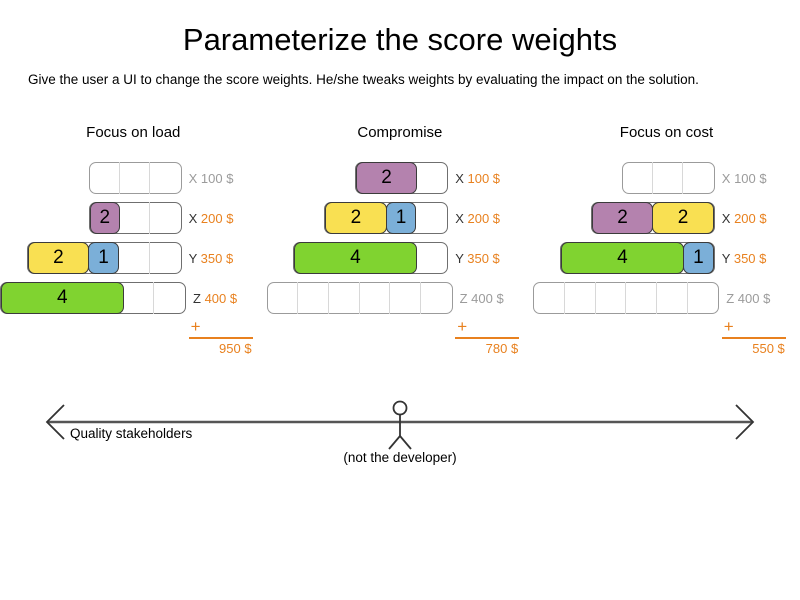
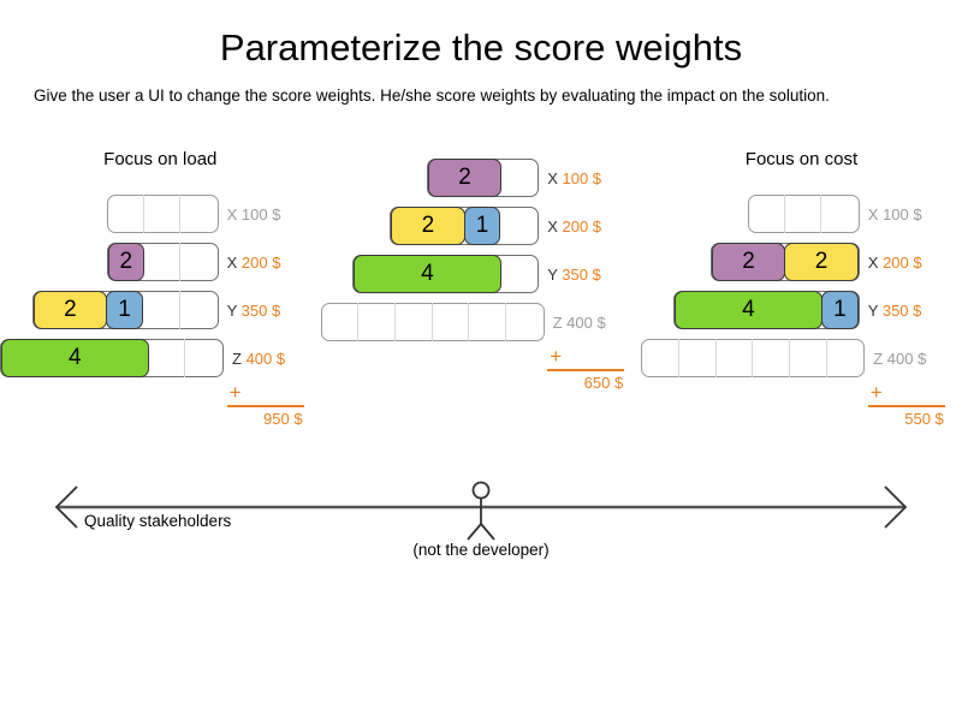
  Parameterize the score weights
- Give the user a UI to change the score weights. He/she tweaks weights by evaluating the impact on the solution.
+ Give the user a UI to change the score weights. He/she score weights by evaluating the impact on the solution.
  Focus on load
  X 100 $
  2
  X 200 $
  2
  1
  Y 350 $
  4
  Z 400 $
  +
  950 $
- Compromise
  2
  X 100 $
  2
  1
  X 200 $
  4
  Y 350 $
  Z 400 $
  +
- 780 $
+ 650 $
  Focus on cost
  X 100 $
  2
  2
  X 200 $
  4
  1
  Y 350 $
  Z 400 $
  +
  550 $
  Quality stakeholders
  (not the developer)
